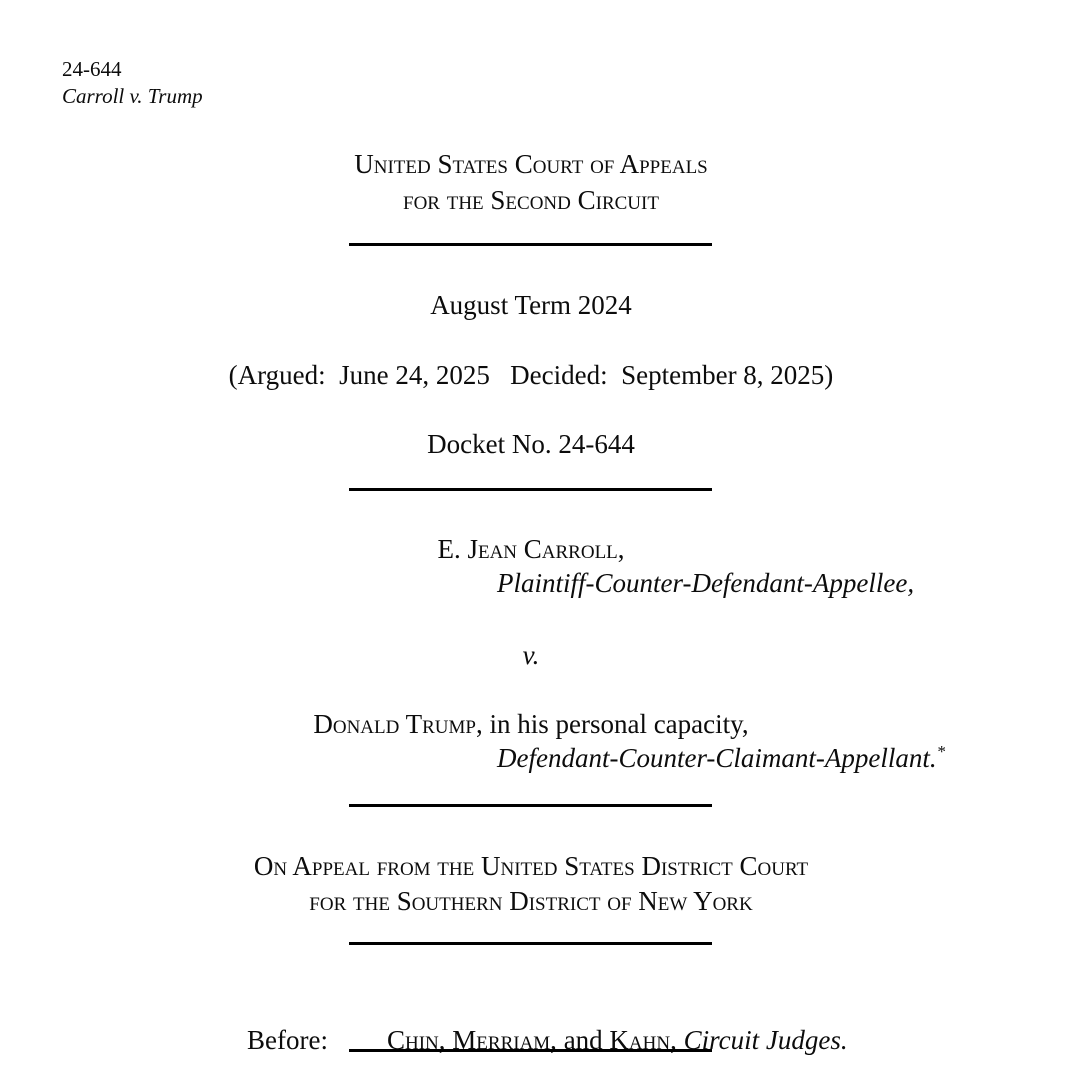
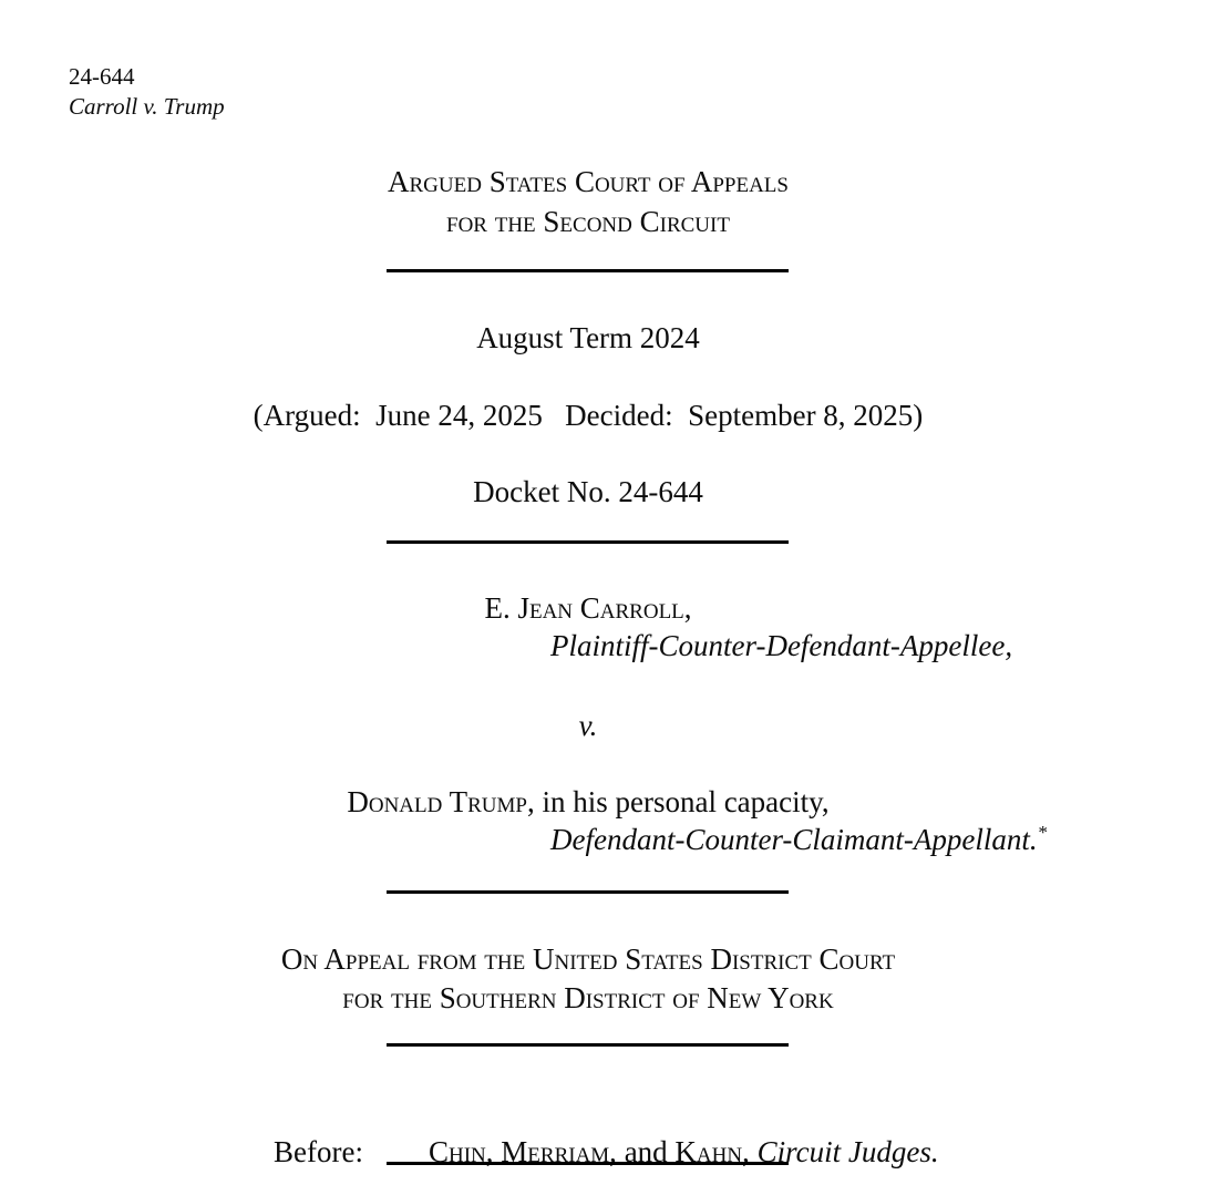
  24-644
  Carroll v. Trump
- United States Court of Appeals
+ Argued States Court of Appeals
  for the Second Circuit
  August Term 2024
  (Argued: June 24, 2025 Decided: September 8, 2025)
  Docket No. 24-644
  E. Jean Carroll,
  Plaintiff-Counter-Defendant-Appellee,
  v.
  Donald Trump, in his personal capacity,
  Defendant-Counter-Claimant-Appellant.*
  On Appeal from the United States District Court
  for the Southern District of New York
  Before: Chin, Merriam, and Kahn, Circuit Judges.
